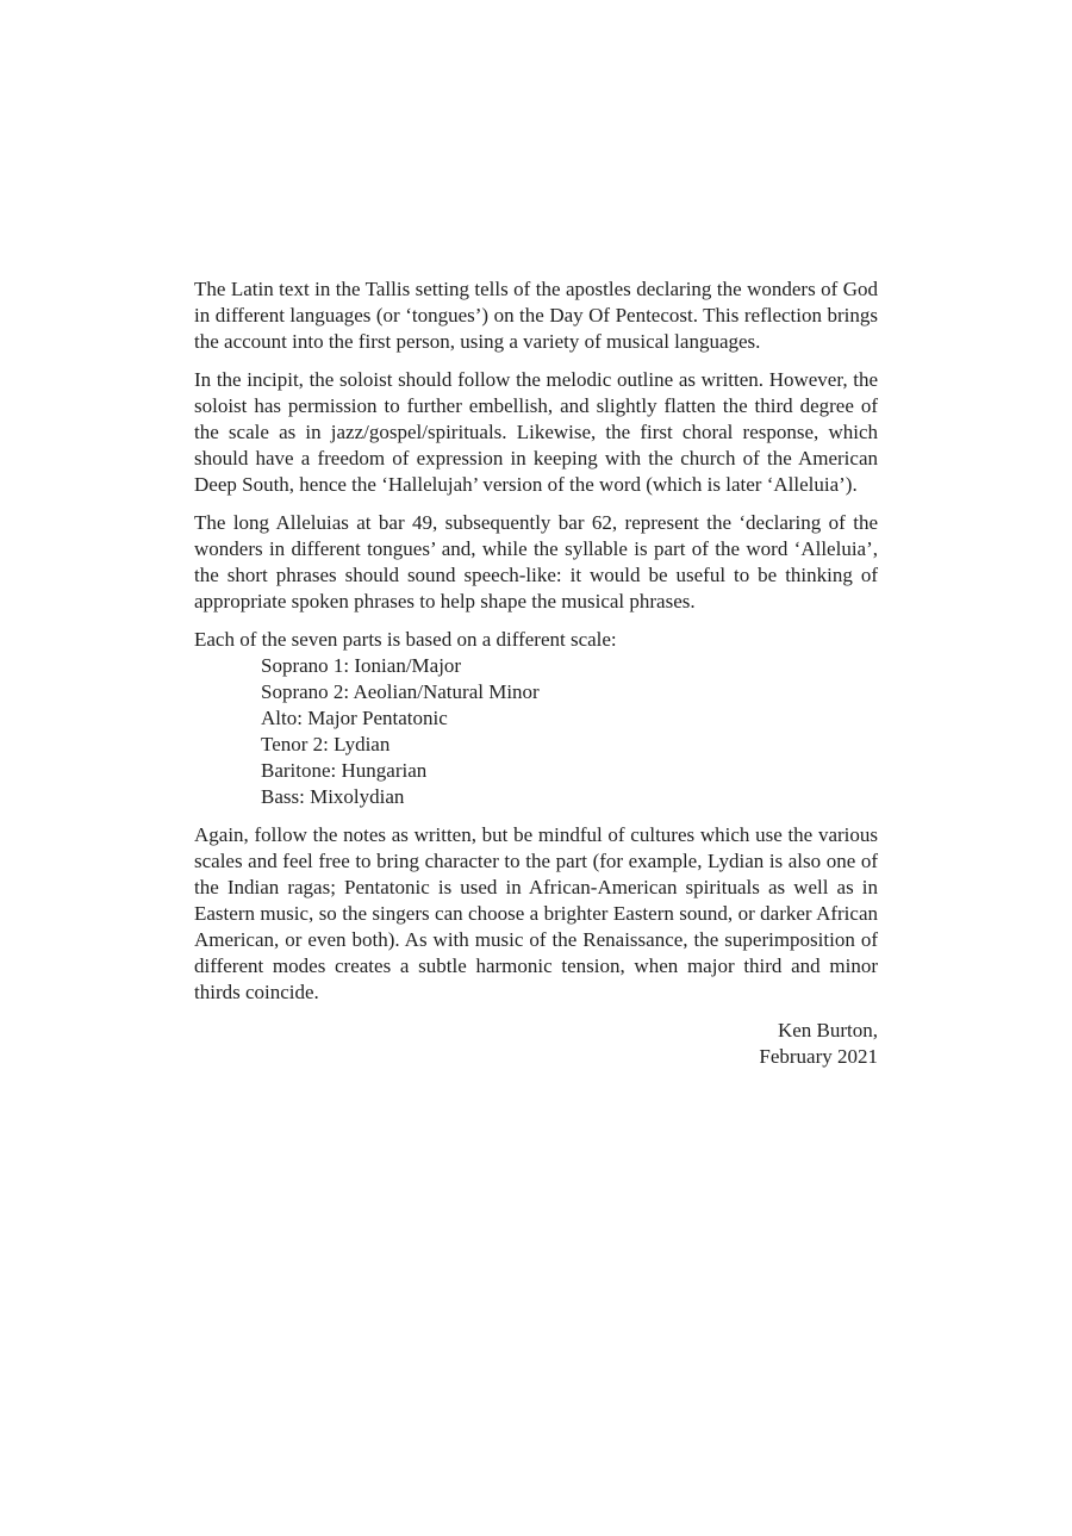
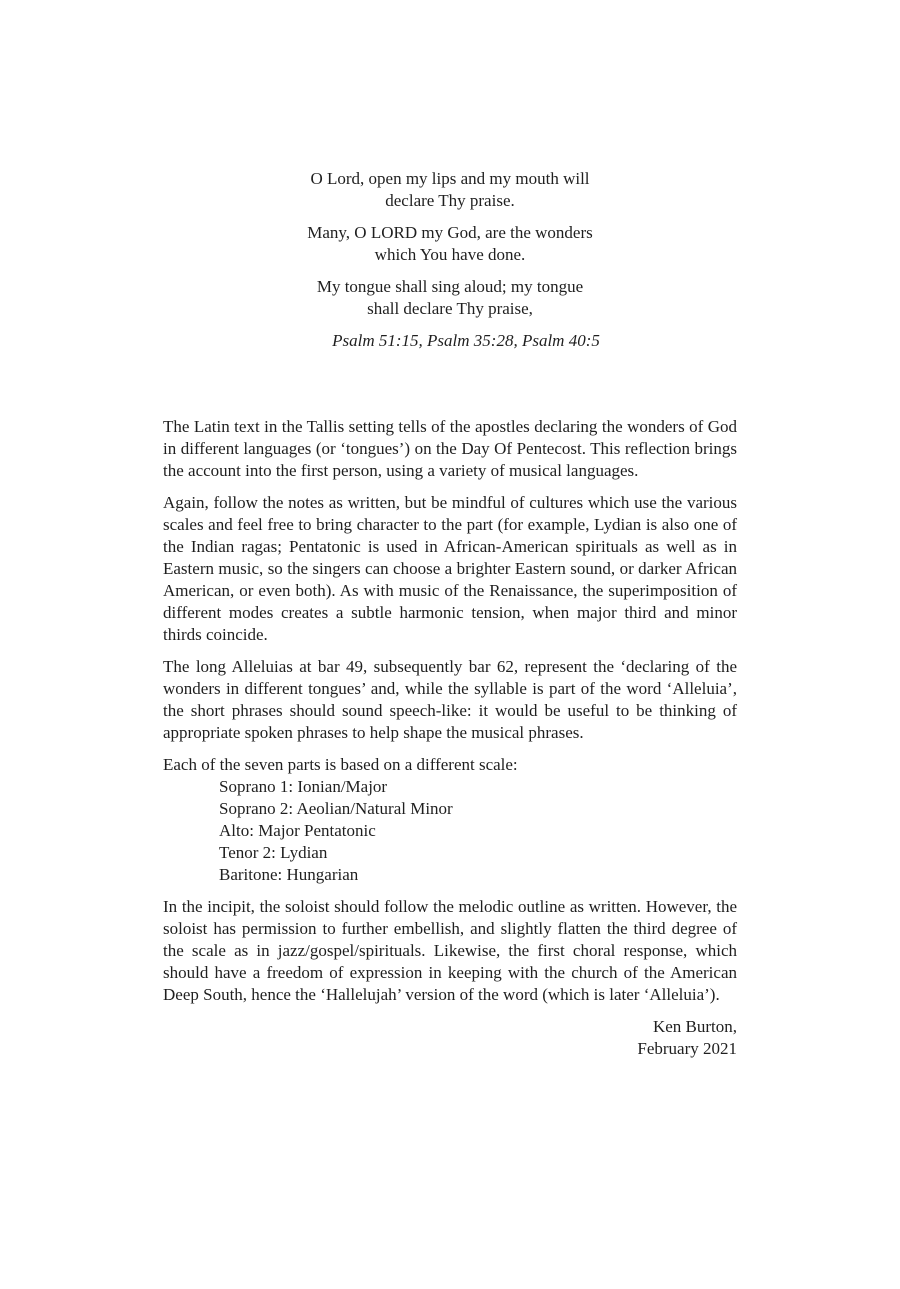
+ O Lord, open my lips and my mouth will
+ declare Thy praise.
+ Many, O LORD my God, are the wonders
+ which You have done.
+ My tongue shall sing aloud; my tongue
+ shall declare Thy praise,
+ Psalm 51:15, Psalm 35:28, Psalm 40:5
  The Latin text in the Tallis setting tells of the apostles declaring the wonders of God in different languages (or ‘tongues’) on the Day Of Pentecost. This reflection brings the account into the first person, using a variety of musical languages.
- In the incipit, the soloist should follow the melodic outline as written. However, the soloist has permission to further embellish, and slightly flatten the third degree of the scale as in jazz/gospel/spirituals. Likewise, the first choral response, which should have a freedom of expression in keeping with the church of the American Deep South, hence the ‘Hallelujah’ version of the word (which is later ‘Alleluia’).
+ Again, follow the notes as written, but be mindful of cultures which use the various scales and feel free to bring character to the part (for example, Lydian is also one of the Indian ragas; Pentatonic is used in African-American spirituals as well as in Eastern music, so the singers can choose a brighter Eastern sound, or darker African American, or even both). As with music of the Renaissance, the superimposition of different modes creates a subtle harmonic tension, when major third and minor thirds coincide.
  The long Alleluias at bar 49, subsequently bar 62, represent the ‘declaring of the wonders in different tongues’ and, while the syllable is part of the word ‘Alleluia’, the short phrases should sound speech-like: it would be useful to be thinking of appropriate spoken phrases to help shape the musical phrases.
  Each of the seven parts is based on a different scale:
  Soprano 1: Ionian/Major
  Soprano 2: Aeolian/Natural Minor
  Alto: Major Pentatonic
  Tenor 2: Lydian
  Baritone: Hungarian
- Bass: Mixolydian
- Again, follow the notes as written, but be mindful of cultures which use the various scales and feel free to bring character to the part (for example, Lydian is also one of the Indian ragas; Pentatonic is used in African-American spirituals as well as in Eastern music, so the singers can choose a brighter Eastern sound, or darker African American, or even both). As with music of the Renaissance, the superimposition of different modes creates a subtle harmonic tension, when major third and minor thirds coincide.
+ In the incipit, the soloist should follow the melodic outline as written. However, the soloist has permission to further embellish, and slightly flatten the third degree of the scale as in jazz/gospel/spirituals. Likewise, the first choral response, which should have a freedom of expression in keeping with the church of the American Deep South, hence the ‘Hallelujah’ version of the word (which is later ‘Alleluia’).
  Ken Burton,
  February 2021
